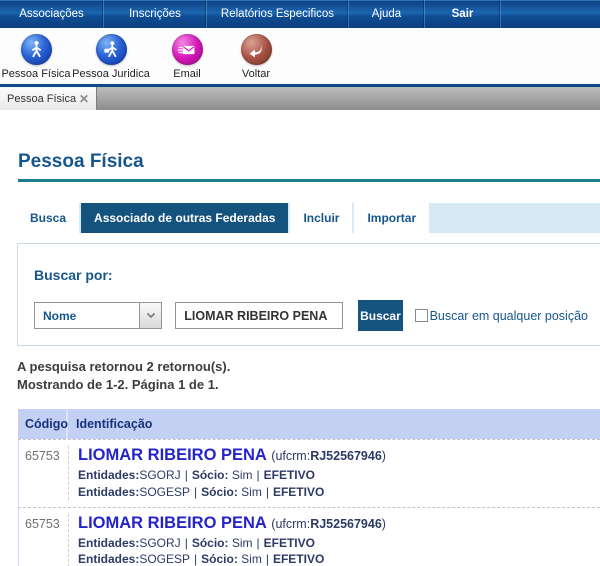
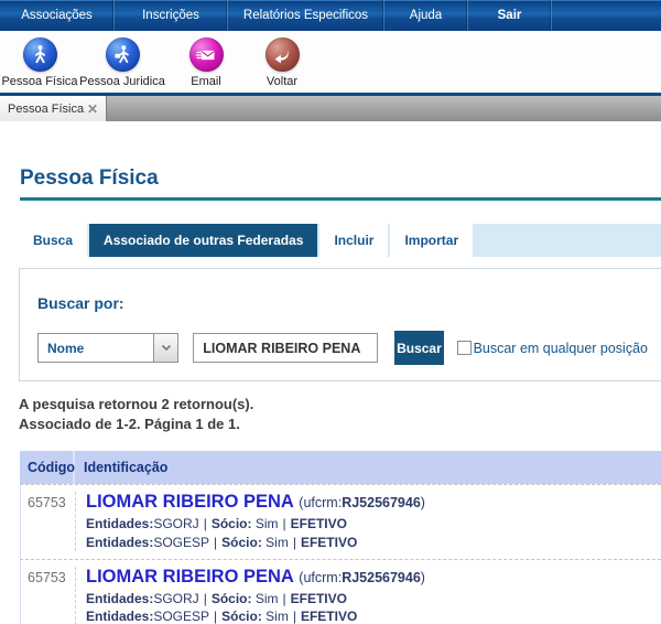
  Associações
  Inscrições
  Relatórios Especificos
  Ajuda
  Sair
  Pessoa Física
  Pessoa Juridica
  Email
  Voltar
  Pessoa Física
  ✕
  Pessoa Física
  Busca
  Associado de outras Federadas
  Incluir
  Importar
  Buscar por:
  Nome
  LIOMAR RIBEIRO PENA
  Buscar
  Buscar em qualquer posição
  A pesquisa retornou 2 retornou(s).
- Mostrando de 1-2. Página 1 de 1.
+ Associado de 1-2. Página 1 de 1.
  Código
  Identificação
  65753
  LIOMAR RIBEIRO PENA (ufcrm:RJ52567946)
  Entidades:SGORJ | Sócio: Sim | EFETIVO
  Entidades:SOGESP | Sócio: Sim | EFETIVO
  65753
  LIOMAR RIBEIRO PENA (ufcrm:RJ52567946)
  Entidades:SGORJ | Sócio: Sim | EFETIVO
  Entidades:SOGESP | Sócio: Sim | EFETIVO
